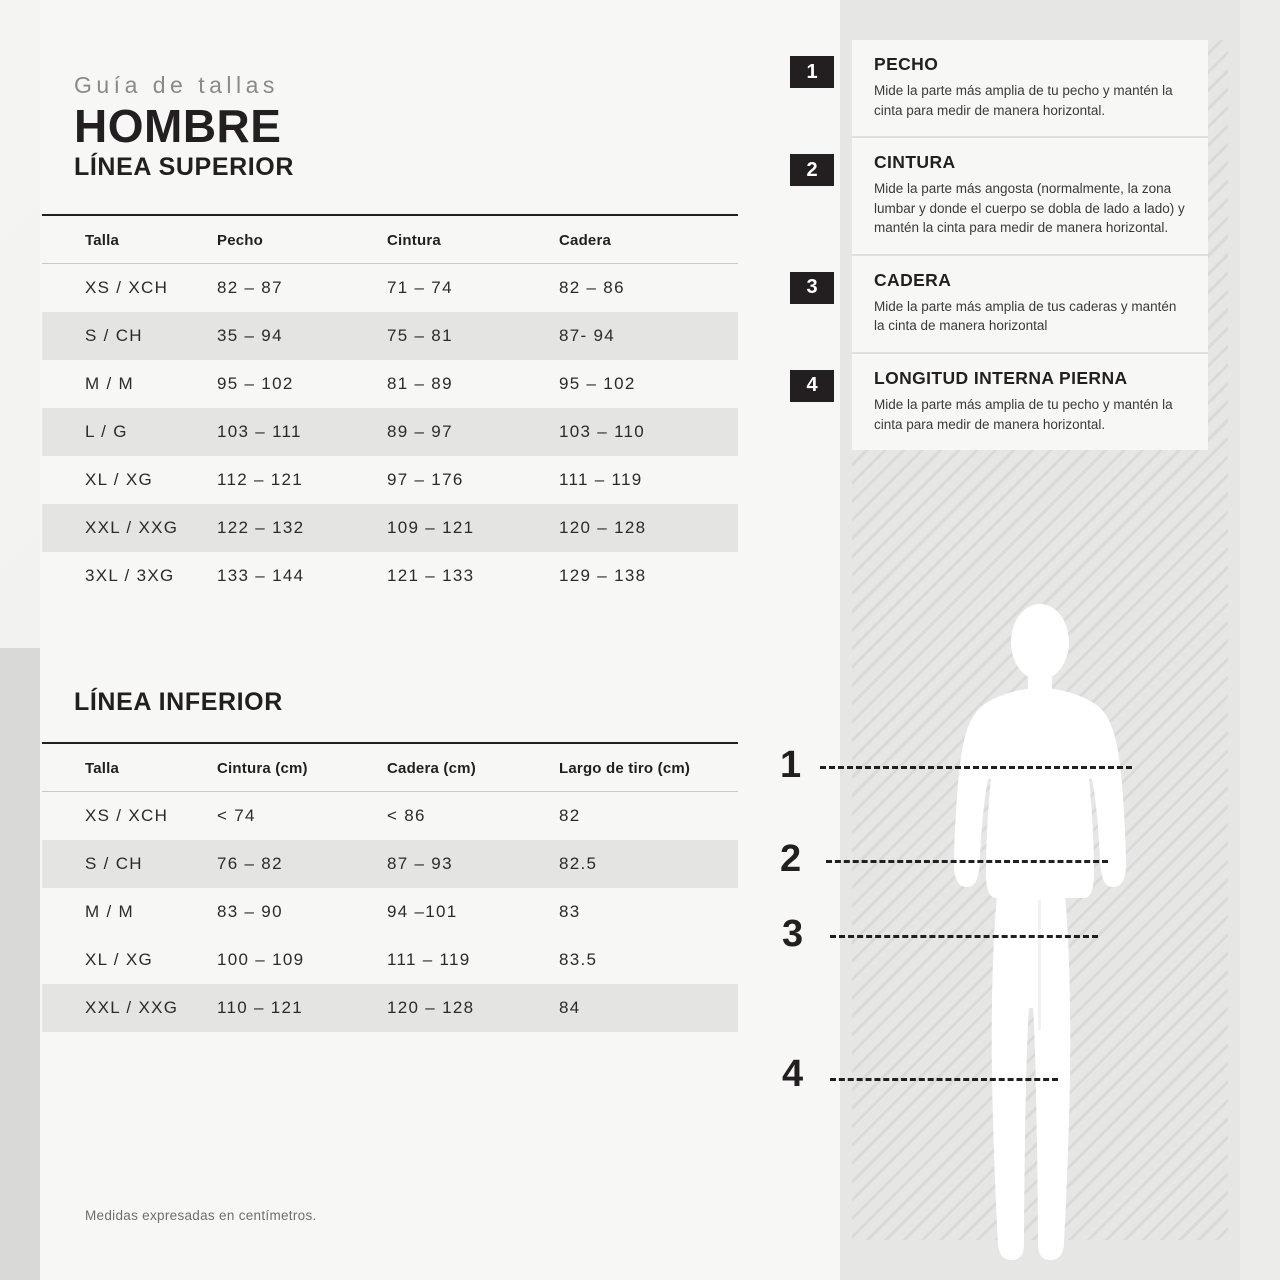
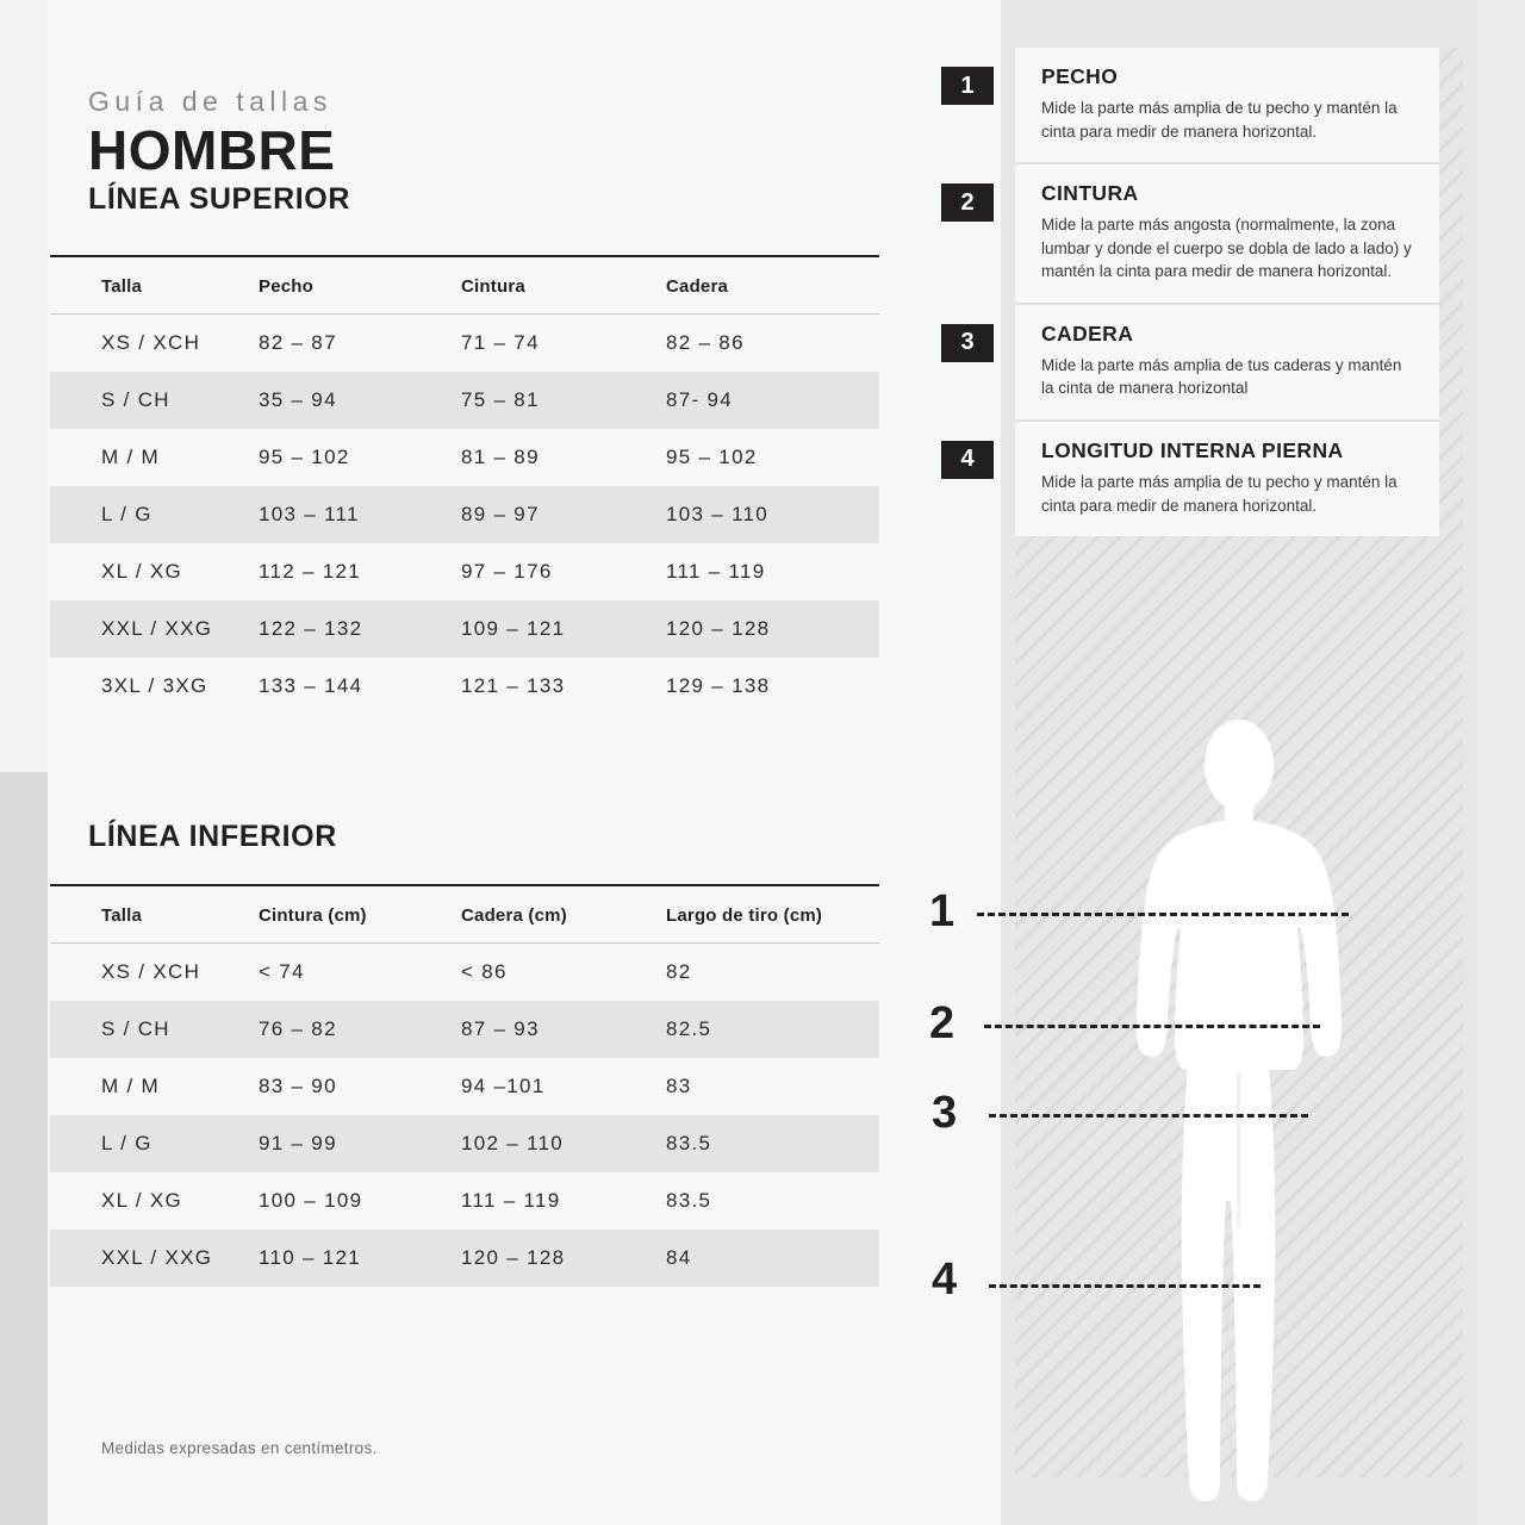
  Guía de tallas
  HOMBRE
  LÍNEA SUPERIOR
  Talla	Pecho	Cintura	Cadera
  XS / XCH	82 – 87	71 – 74	82 – 86
  S / CH	35 – 94	75 – 81	87- 94
  M / M	95 – 102	81 – 89	95 – 102
  L / G	103 – 111	89 – 97	103 – 110
  XL / XG	112 – 121	97 – 176	111 – 119
  XXL / XXG	122 – 132	109 – 121	120 – 128
  3XL / 3XG	133 – 144	121 – 133	129 – 138
  LÍNEA INFERIOR
  Talla	Cintura (cm)	Cadera (cm)	Largo de tiro (cm)
  XS / XCH	< 74	< 86	82
  S / CH	76 – 82	87 – 93	82.5
  M / M	83 – 90	94 –101	83
+ L / G	91 – 99	102 – 110	83.5
  XL / XG	100 – 109	111 – 119	83.5
  XXL / XXG	110 – 121	120 – 128	84
  Medidas expresadas en centímetros.
  1
  PECHO
  Mide la parte más amplia de tu pecho y mantén la cinta para medir de manera horizontal.
  2
  CINTURA
  Mide la parte más angosta (normalmente, la zona lumbar y donde el cuerpo se dobla de lado a lado) y mantén la cinta para medir de manera horizontal.
  3
  CADERA
  Mide la parte más amplia de tus caderas y mantén la cinta de manera horizontal
  4
  LONGITUD INTERNA PIERNA
  Mide la parte más amplia de tu pecho y mantén la cinta para medir de manera horizontal.
  1
  2
  3
  4
